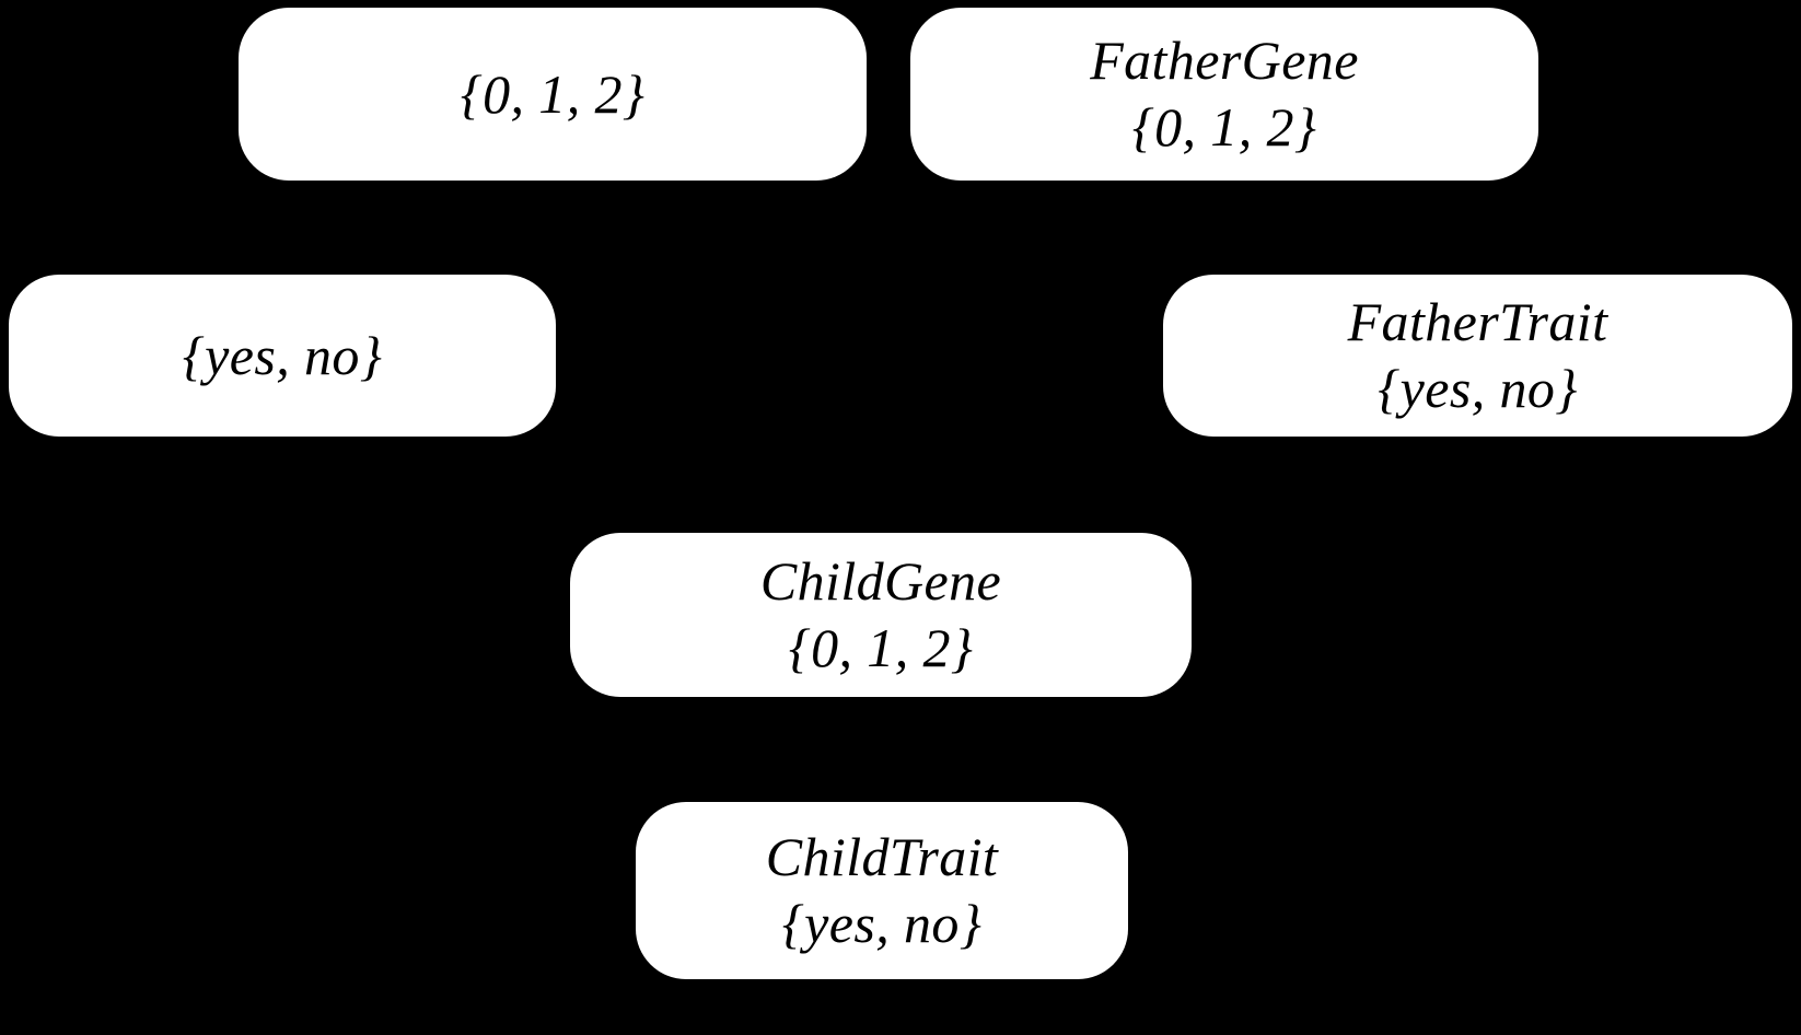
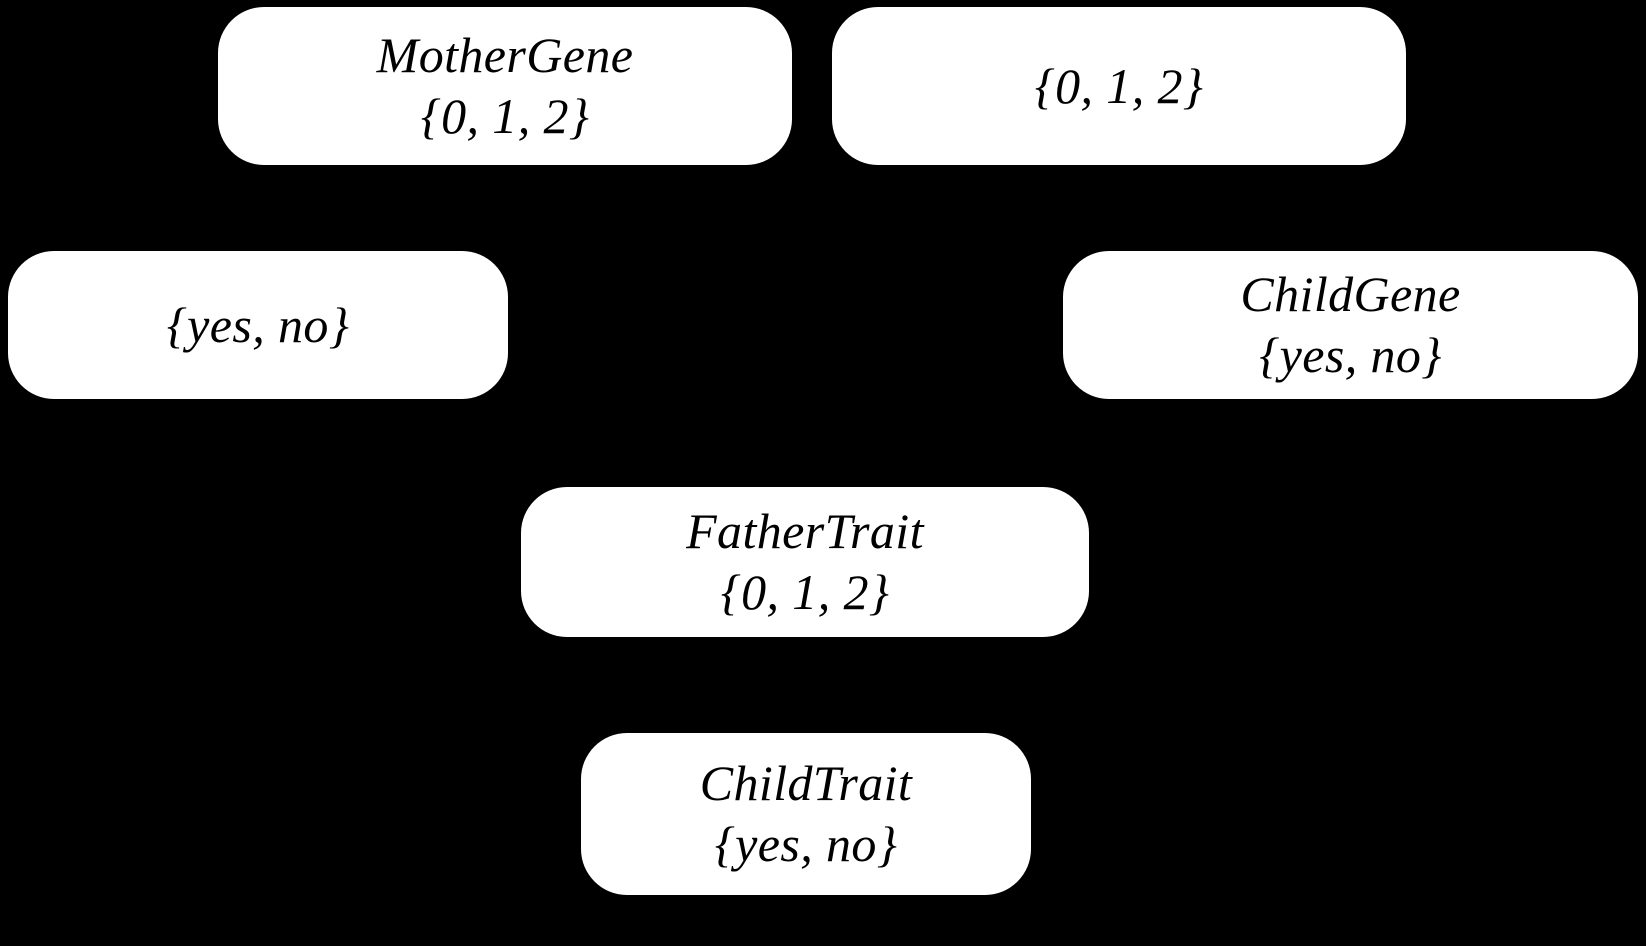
+ MotherGene
  {0, 1, 2}
- FatherGene
  {0, 1, 2}
  {yes, no}
- FatherTrait
+ ChildGene
  {yes, no}
- ChildGene
+ FatherTrait
  {0, 1, 2}
  ChildTrait
  {yes, no}
